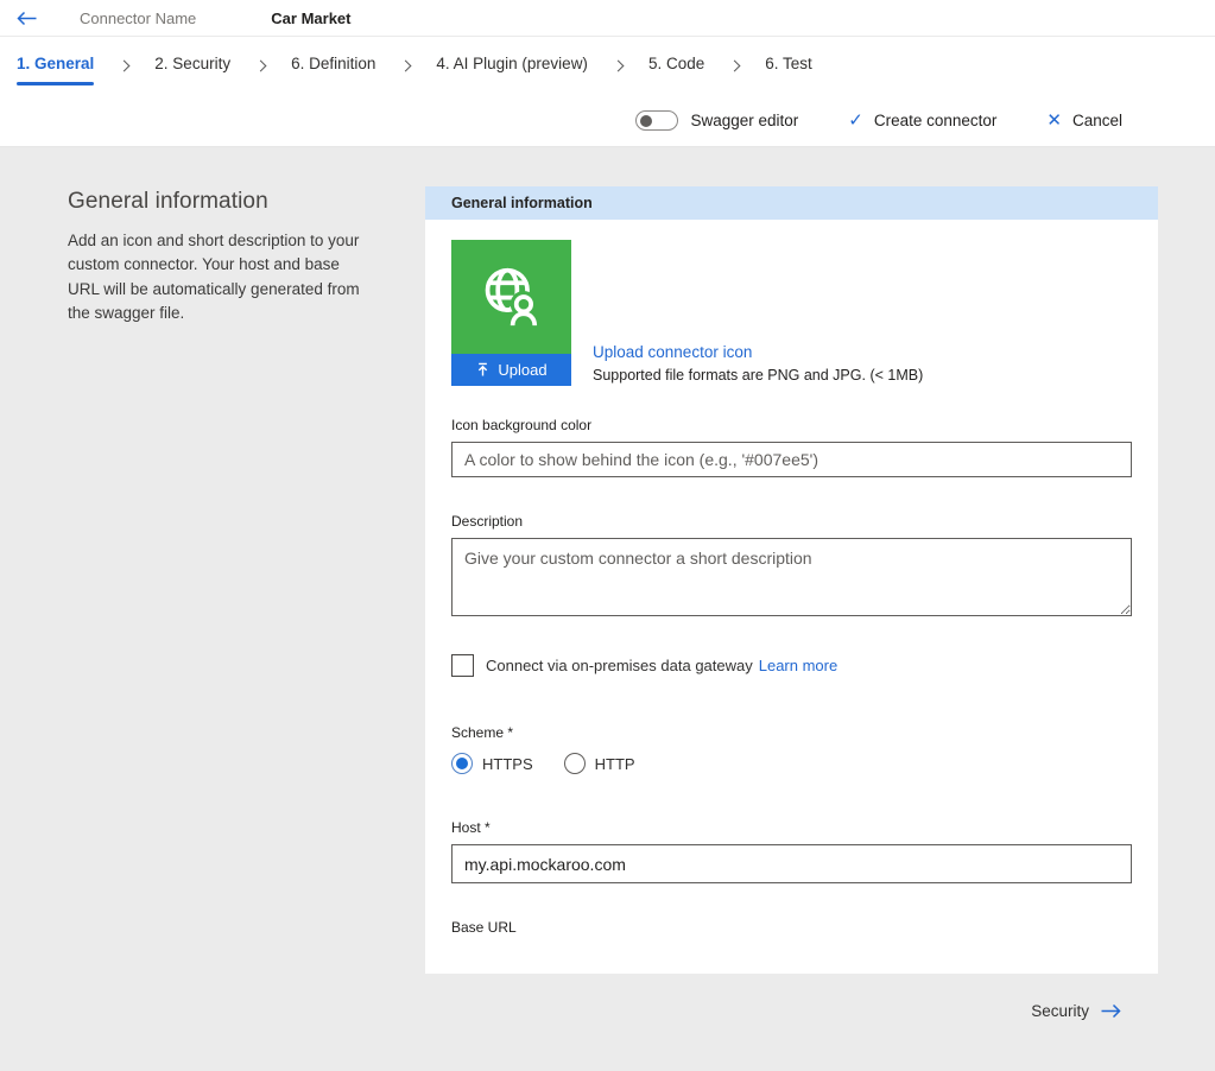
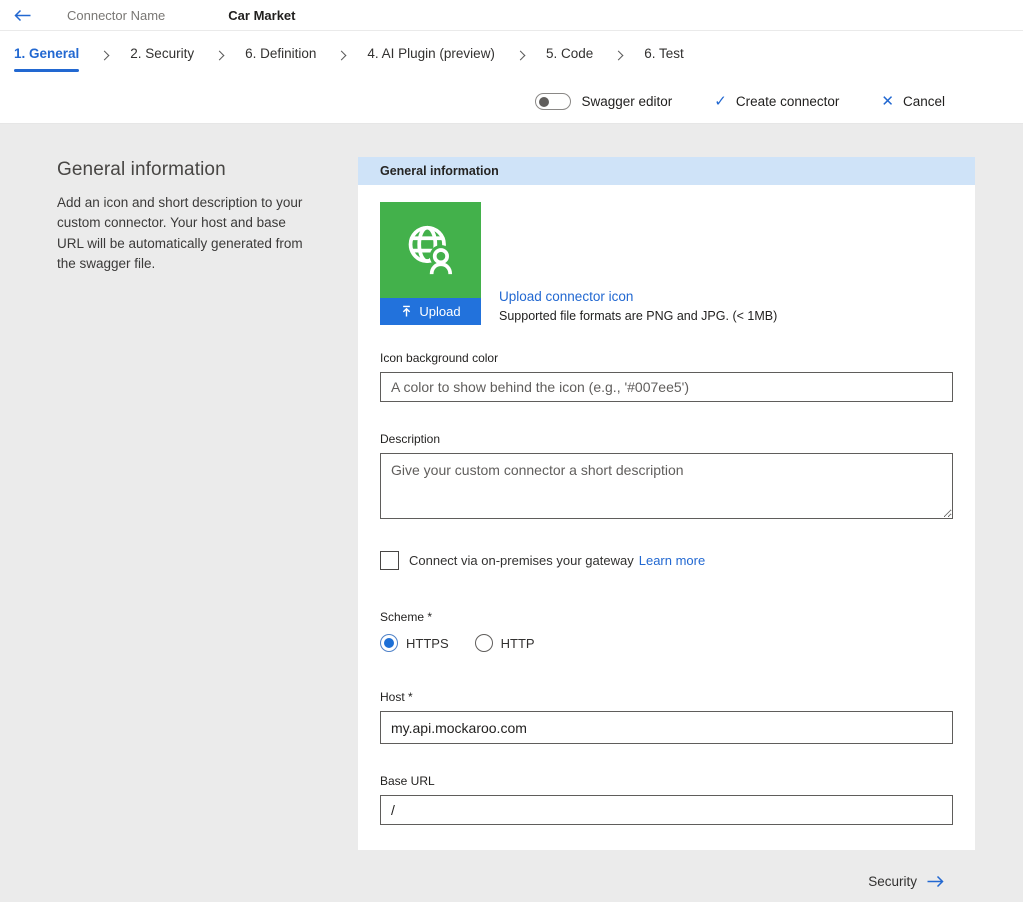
  Connector Name
  Car Market
  1. General
  2. Security
  6. Definition
  4. AI Plugin (preview)
  5. Code
  6. Test
  Swagger editor
  ✓
  Create connector
  ✕
  Cancel
  General information
  Add an icon and short description to your custom connector. Your host and base URL will be automatically generated from the swagger file.
  General information
  Upload
  Upload connector icon
  Supported file formats are PNG and JPG. (< 1MB)
  Icon background color
  A color to show behind the icon (e.g., '#007ee5')
  Description
  Give your custom connector a short description
- Connect via on-premises data gateway
+ Connect via on-premises your gateway
  Learn more
  Scheme *
  HTTPS
  HTTP
  Host *
  my.api.mockaroo.com
  Base URL
+ /
  Security
